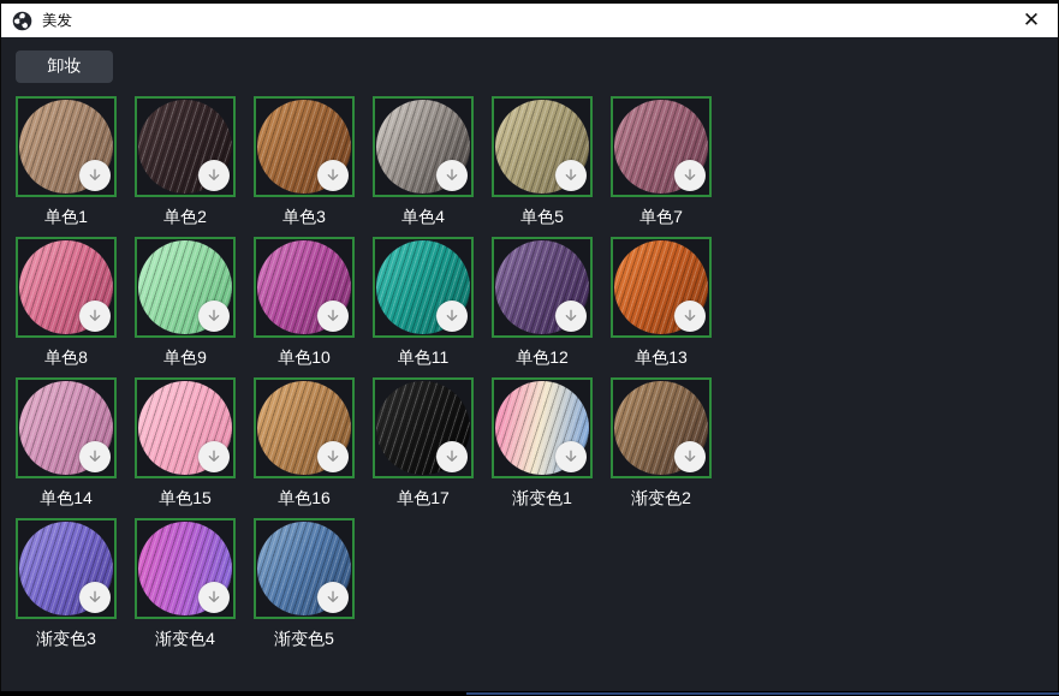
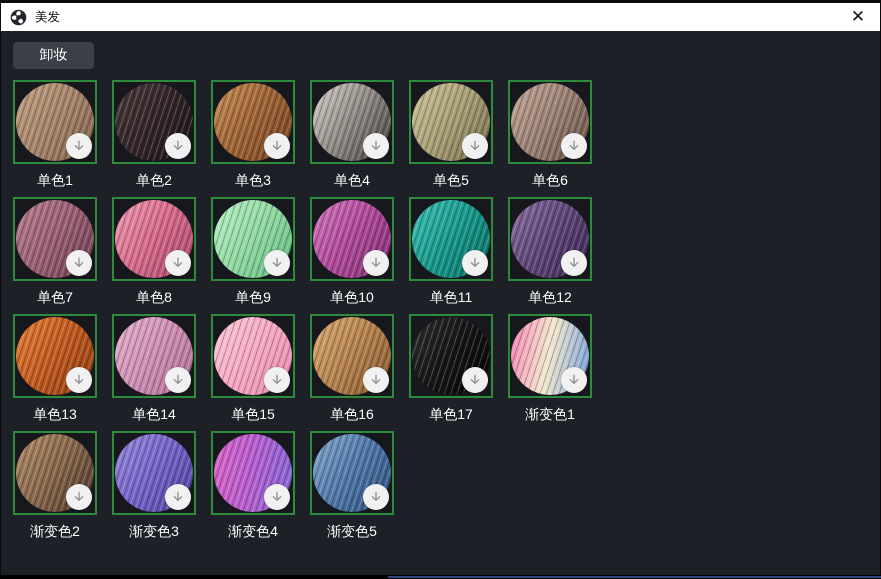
  美发
  ✕
  卸妆
  单色1
  单色2
  单色3
  单色4
  单色5
+ 单色6
  单色7
  单色8
  单色9
  单色10
  单色11
  单色12
  单色13
  单色14
  单色15
  单色16
  单色17
  渐变色1
  渐变色2
  渐变色3
  渐变色4
  渐变色5
